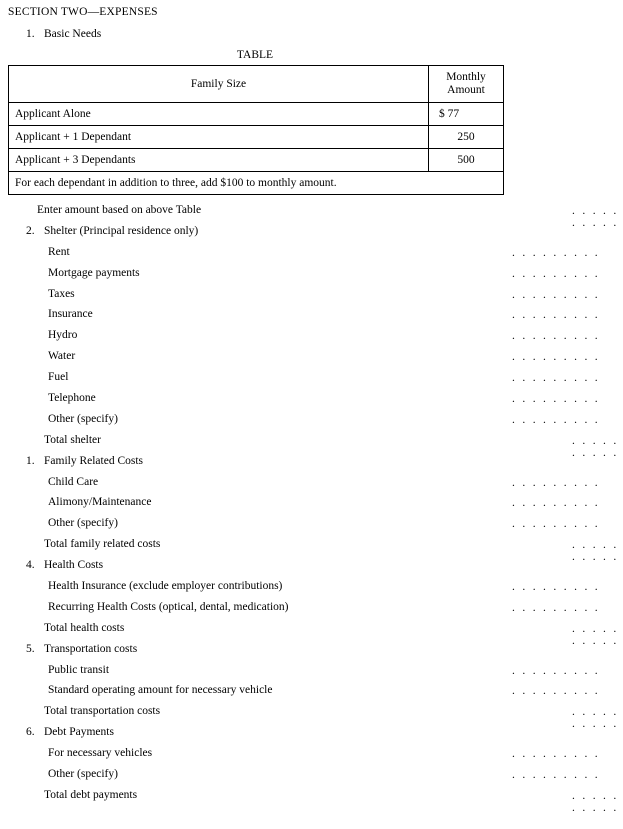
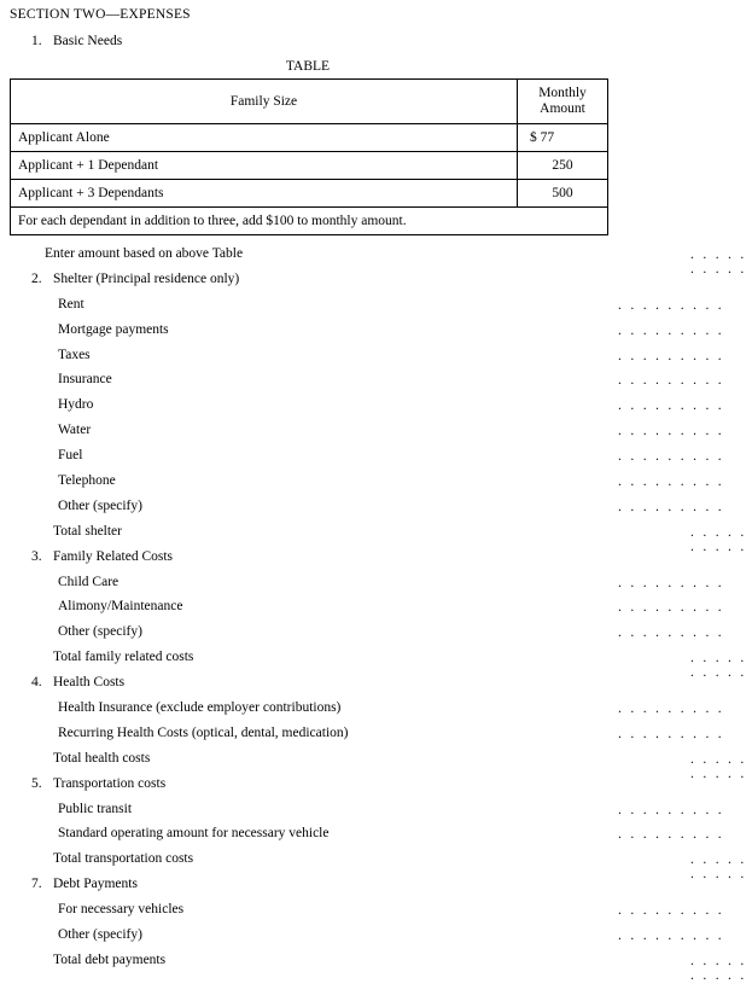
  SECTION TWO—EXPENSES
  1. Basic Needs
  TABLE
  Family Size	Monthly Amount
  Applicant Alone	$ 77
  Applicant + 1 Dependant	250
  Applicant + 3 Dependants	500
  For each dependant in addition to three, add $100 to monthly amount.
  Enter amount based on above Table
  . . . . . . . . . .
  2. Shelter (Principal residence only)
  Rent
  . . . . . . . . .
  Mortgage payments
  . . . . . . . . .
  Taxes
  . . . . . . . . .
  Insurance
  . . . . . . . . .
  Hydro
  . . . . . . . . .
  Water
  . . . . . . . . .
  Fuel
  . . . . . . . . .
  Telephone
  . . . . . . . . .
  Other (specify)
  . . . . . . . . .
  Total shelter
  . . . . . . . . . .
- 1. Family Related Costs
+ 3. Family Related Costs
  Child Care
  . . . . . . . . .
  Alimony/Maintenance
  . . . . . . . . .
  Other (specify)
  . . . . . . . . .
  Total family related costs
  . . . . . . . . . .
  4. Health Costs
  Health Insurance (exclude employer contributions)
  . . . . . . . . .
  Recurring Health Costs (optical, dental, medication)
  . . . . . . . . .
  Total health costs
  . . . . . . . . . .
  5. Transportation costs
  Public transit
  . . . . . . . . .
  Standard operating amount for necessary vehicle
  . . . . . . . . .
  Total transportation costs
  . . . . . . . . . .
- 6. Debt Payments
+ 7. Debt Payments
  For necessary vehicles
  . . . . . . . . .
  Other (specify)
  . . . . . . . . .
  Total debt payments
  . . . . . . . . . .
